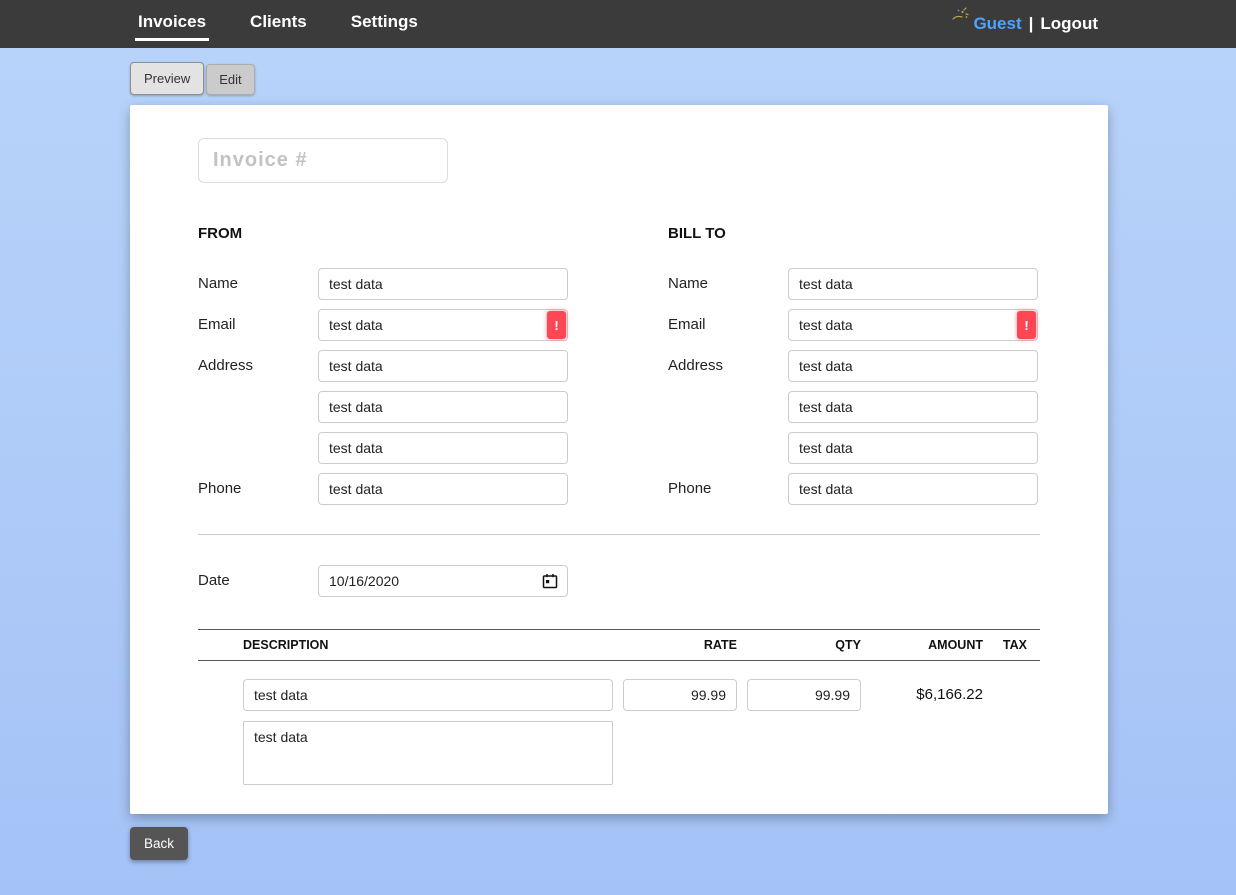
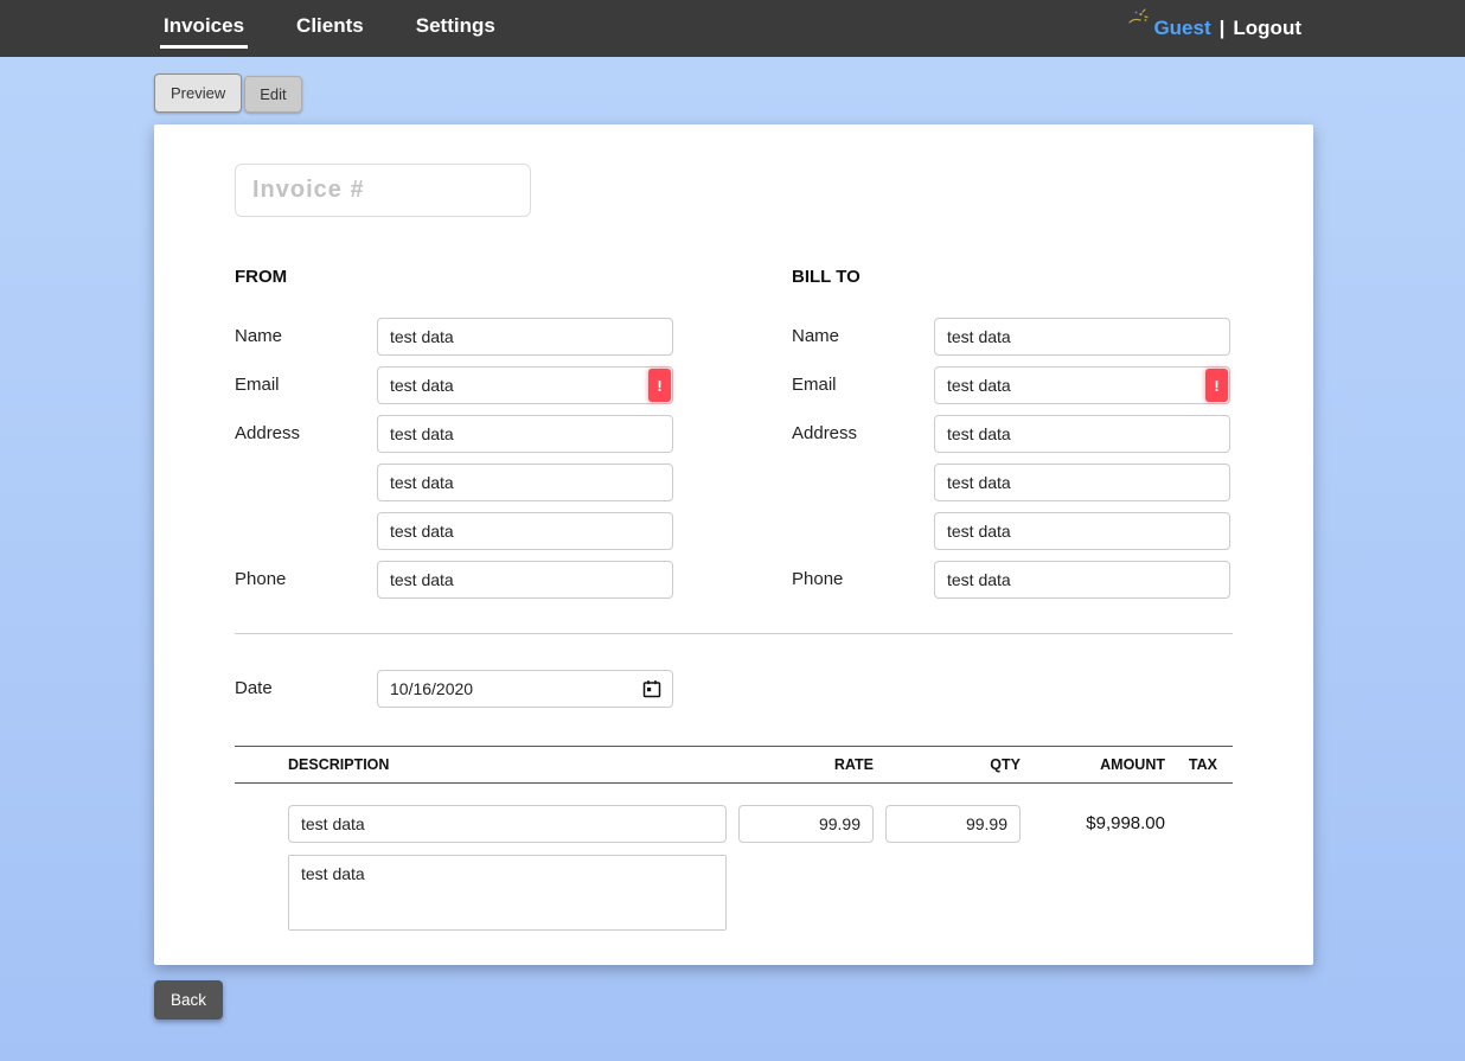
  Invoices
  Clients
  Settings
  Guest
  |
  Logout
  Preview
  Edit
  Invoice #
  FROM
  Name
  test data
  Email
  test data
  !
  Address
  test data
  test data
  test data
  Phone
  test data
  BILL TO
  Name
  test data
  Email
  test data
  !
  Address
  test data
  test data
  test data
  Phone
  test data
  Date
  10/16/2020
  DESCRIPTION
  RATE
  QTY
  AMOUNT
  TAX
  test data
  99.99
  99.99
- $6,166.22
+ $9,998.00
  test data
  Back
